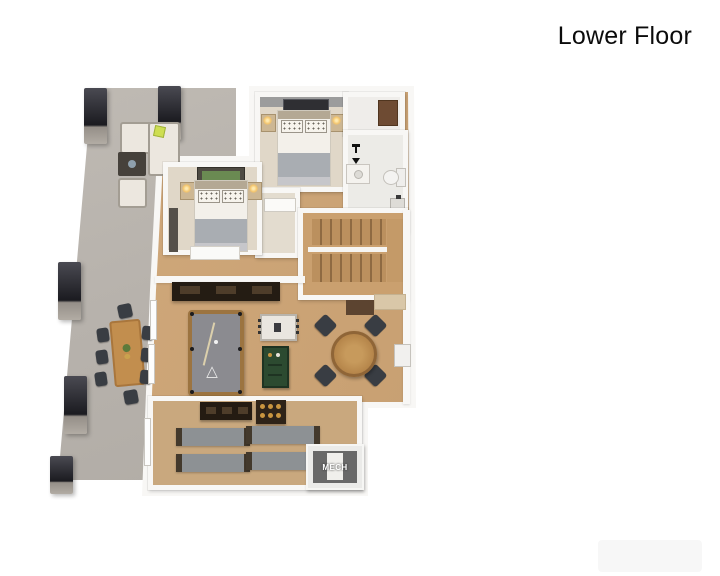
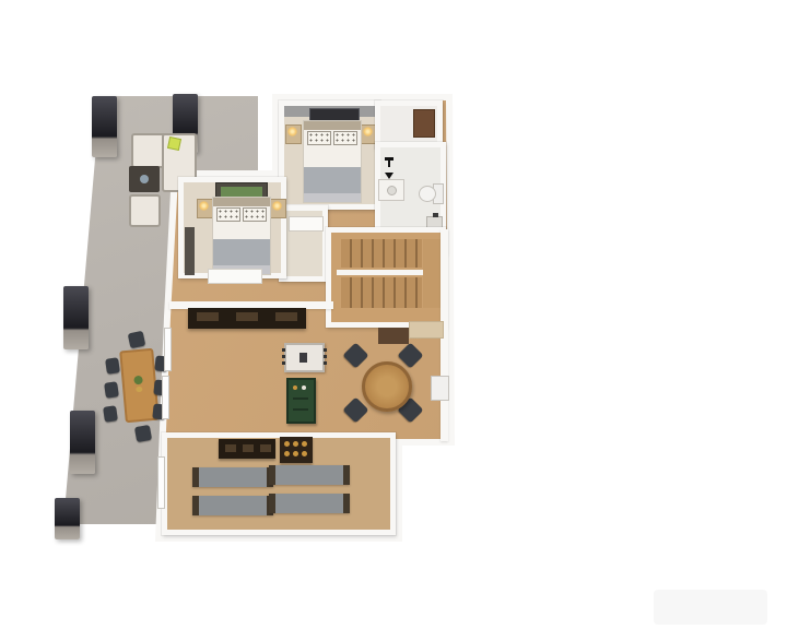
- Lower Floor
- △
- MECH
